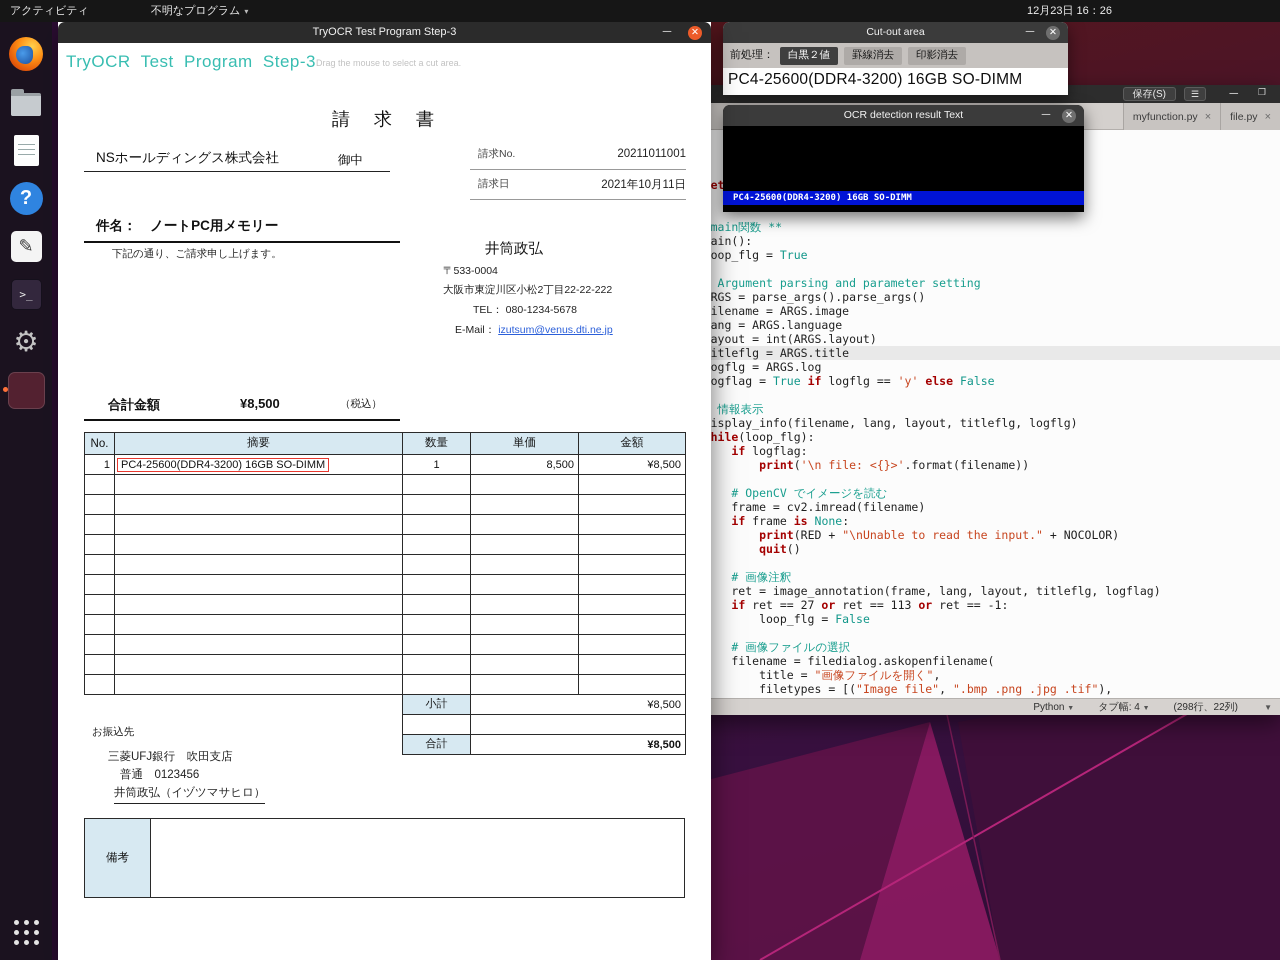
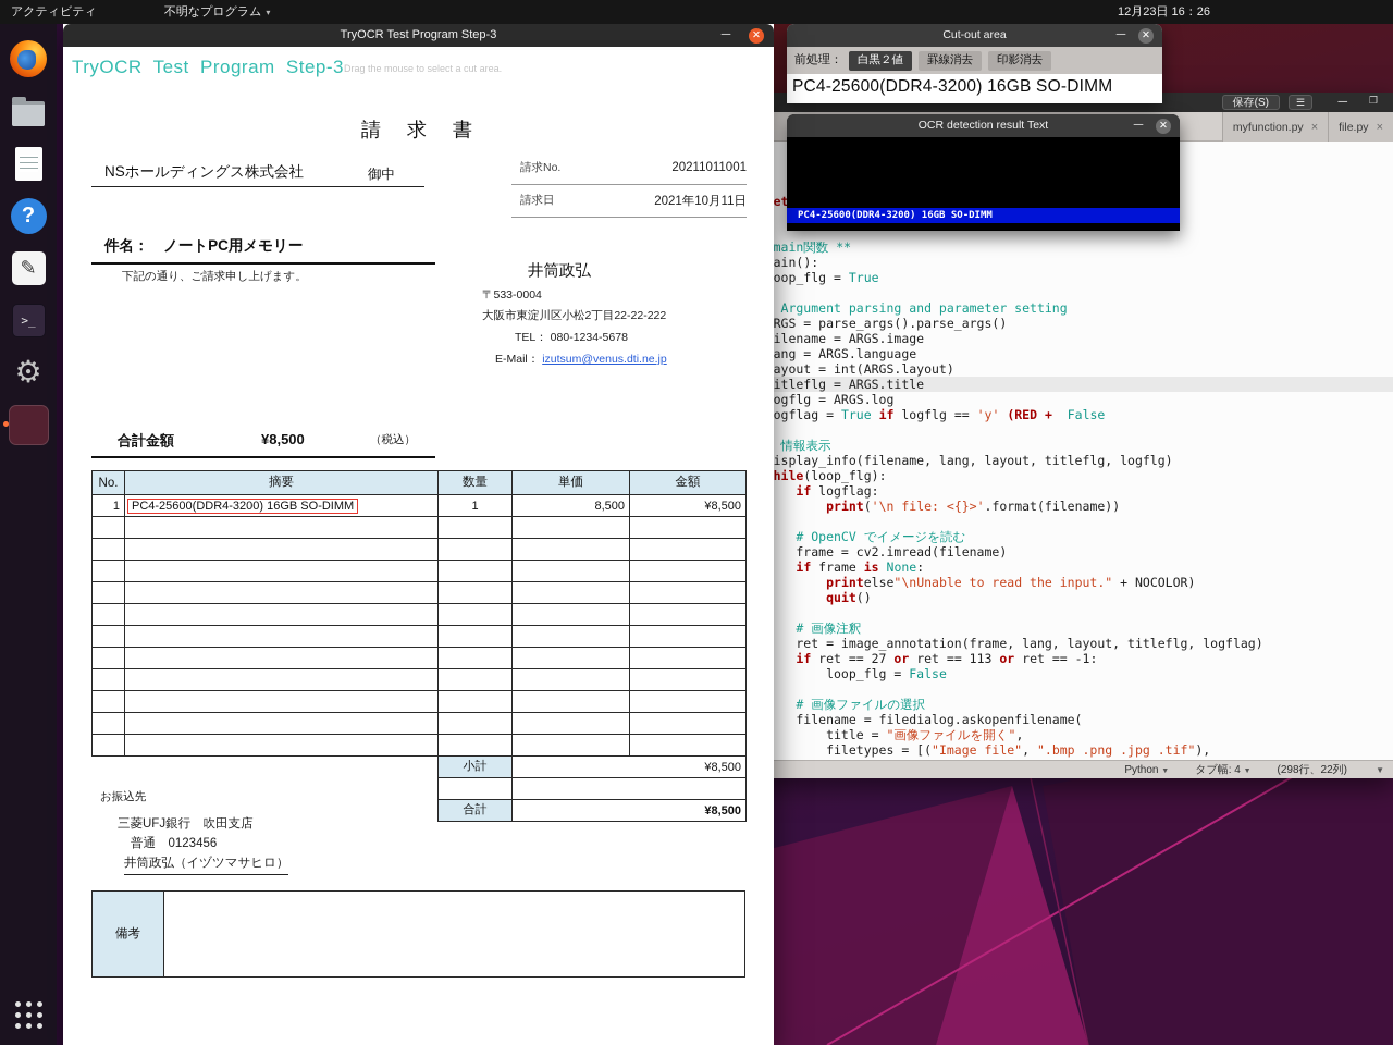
  保存(S)
  ☰
  ─
  ❐
  myfunction.py
  ×
  file.py
  ×
  main関数 **
  oop_flg = True
  Argument parsing and parameter setting
  RGS = parse_args().parse_args()
  ilename = ARGS.image
  ang = ARGS.language
  ayout = int(ARGS.layout)
  itleflg = ARGS.title
  ogflg = ARGS.log
- ogflag = True if logflg == 'y' else False
+ ogflag = True if logflg == 'y' (RED + False
  情報表示
  isplay_info(filename, lang, layout, titleflg, logflg)
  hile(loop_flg):
  if logflag:
  print('\n file: <{}>'.format(filename))
  # OpenCV でイメージを読む
  frame = cv2.imread(filename)
  if frame is None:
- print(RED + "\nUnable to read the input." + NOCOLOR)
+ printelse"\nUnable to read the input." + NOCOLOR)
  quit()
  # 画像注釈
  ret = image_annotation(frame, lang, layout, titleflg, logflag)
  if ret == 27 or ret == 113 or ret == -1:
  loop_flg = False
  # 画像ファイルの選択
  filename = filedialog.askopenfilename(
  title = "画像ファイルを開く",
  filetypes = [("Image file", ".bmp .png .jpg .tif"),
  Python
  タブ幅: 4
  (298行、22列)
  ▼
  Cut-out area
  ─
  ✕
  前処理：
  白黒２値
  罫線消去
  印影消去
  PC4-25600(DDR4-3200) 16GB SO-DIMM
  OCR detection result Text
  ─
  ✕
  PC4-25600(DDR4-3200) 16GB SO-DIMM
  TryOCR Test Program Step-3
  ─
  ✕
  TryOCR Test Program Step-3
  Drag the mouse to select a cut area.
  請 求 書
  NSホールディングス株式会社
  御中
  請求No.
  20211011001
  請求日
  2021年10月11日
  件名： ノートPC用メモリー
  下記の通り、ご請求申し上げます。
  井筒政弘
  〒533-0004
  大阪市東淀川区小松2丁目22-22-222
  TEL： 080-1234-5678
  E-Mail： izutsum@venus.dti.ne.jp
  合計金額
  ¥8,500
  （税込）
  No.	摘要	数量	単価	金額
  1	PC4-25600(DDR4-3200) 16GB SO-DIMM	1	8,500	¥8,500
  小計	¥8,500
  合計	¥8,500
  お振込先
  三菱UFJ銀行 吹田支店
  普通 0123456
  井筒政弘（イヅツマサヒロ）
  備考
  アクティビティ
  不明なプログラム
  ▾
  12月23日 16：26
  ?
  ✎
  >_
  ⚙
